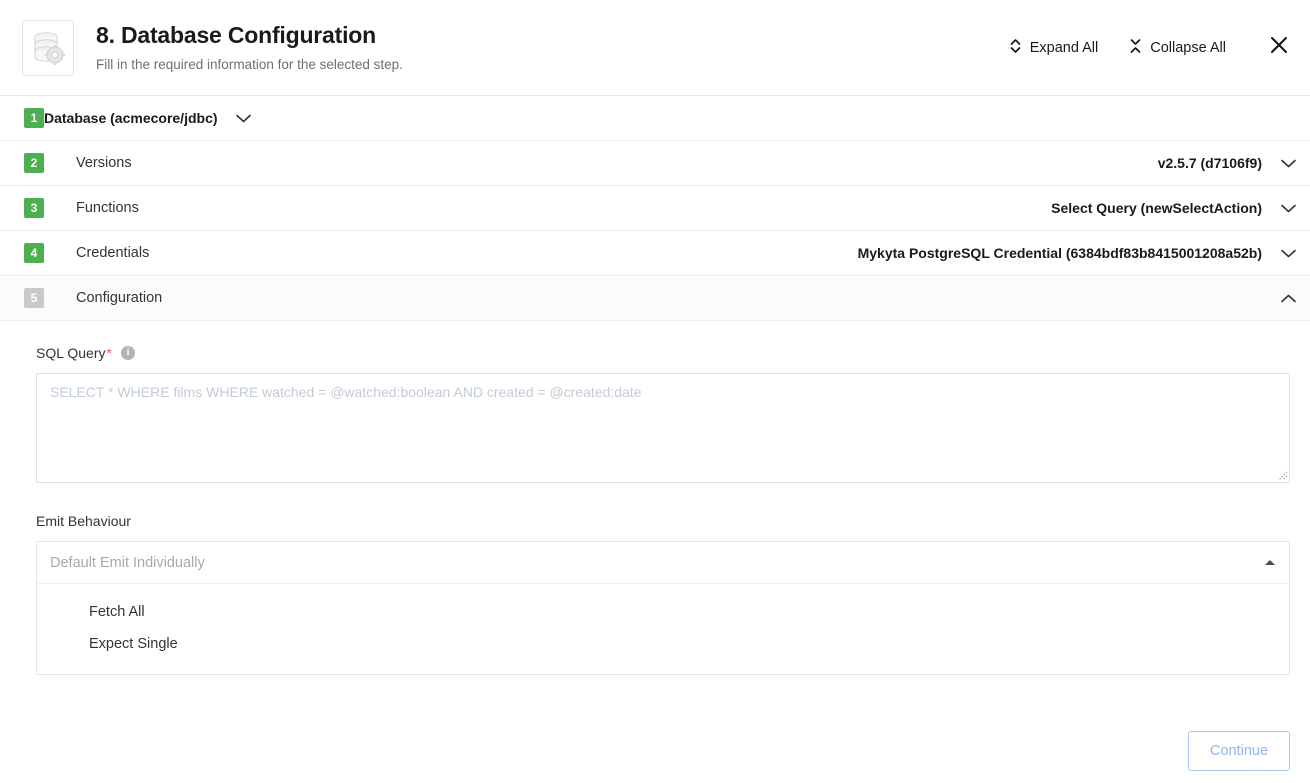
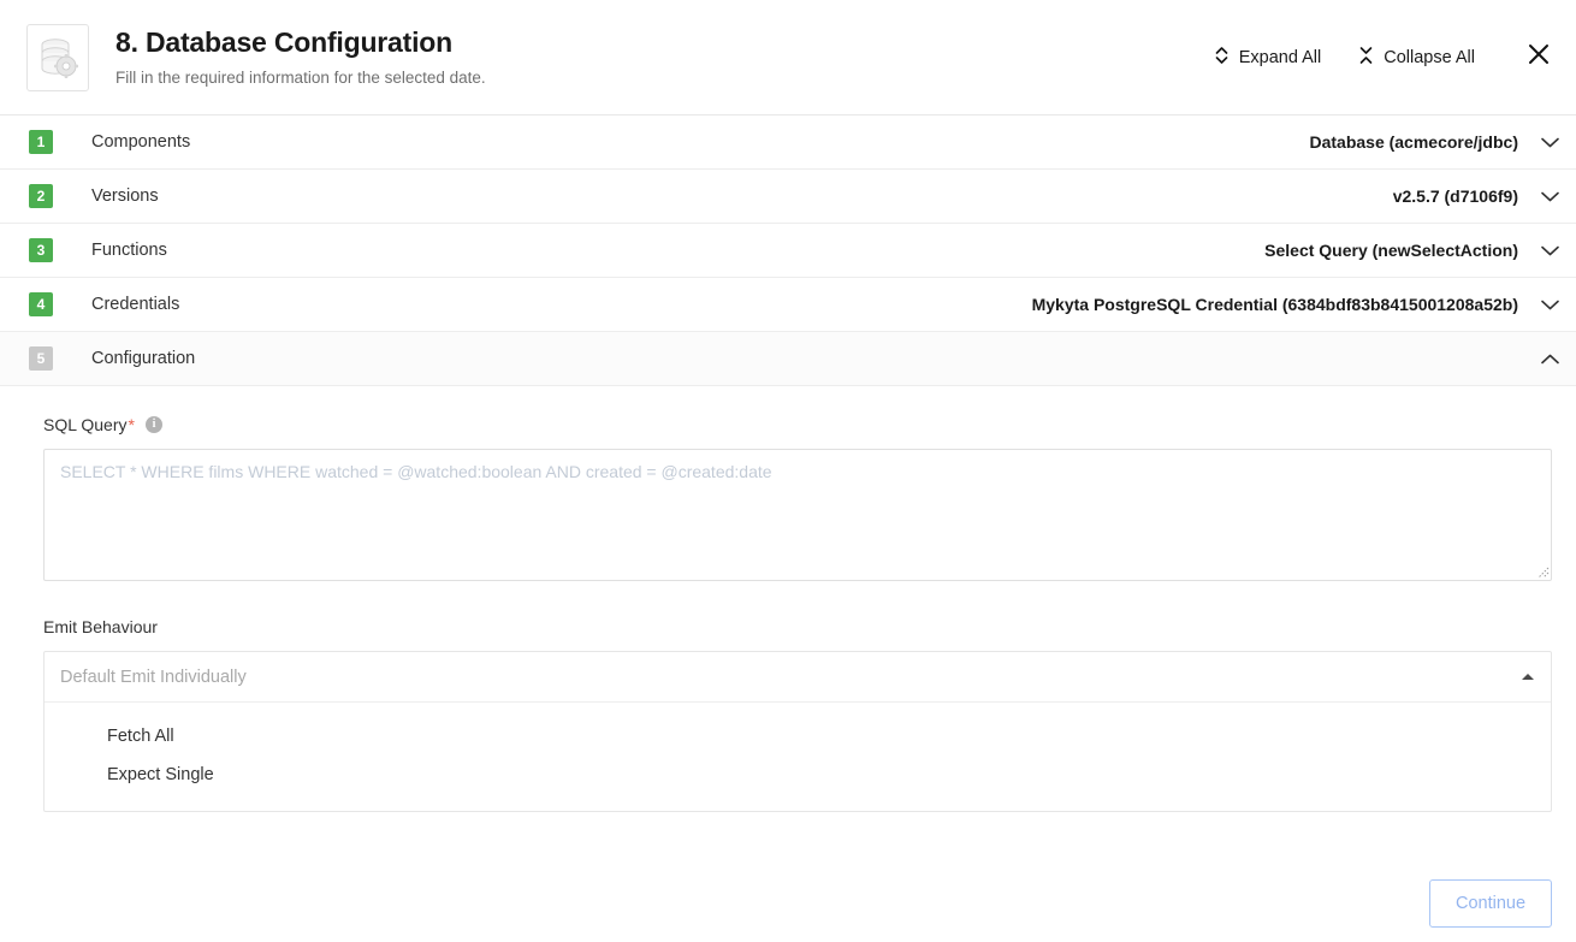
  8. Database Configuration
- Fill in the required information for the selected step.
+ Fill in the required information for the selected date.
  Expand All
  Collapse All
  1
+ Components
  Database (acmecore/jdbc)
  2
  Versions
  v2.5.7 (d7106f9)
  3
  Functions
  Select Query (newSelectAction)
  4
  Credentials
  Mykyta PostgreSQL Credential (6384bdf83b8415001208a52b)
  5
  Configuration
  SQL Query
  *
  i
  SELECT * WHERE films WHERE watched = @watched:boolean AND created = @created:date
  Emit Behaviour
  Default Emit Individually
  Fetch All
  Expect Single
  Continue
